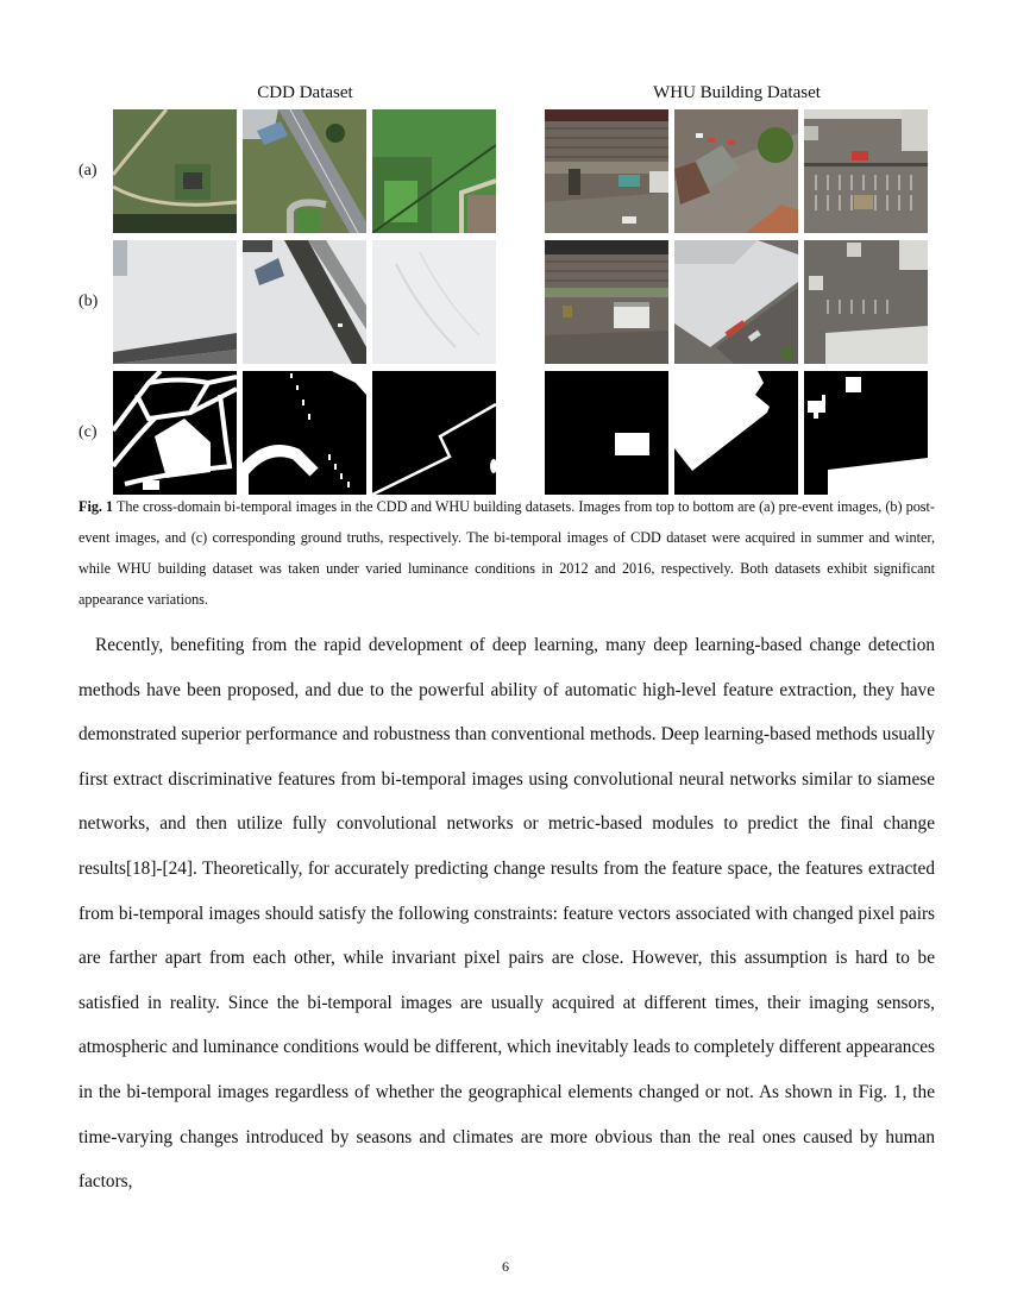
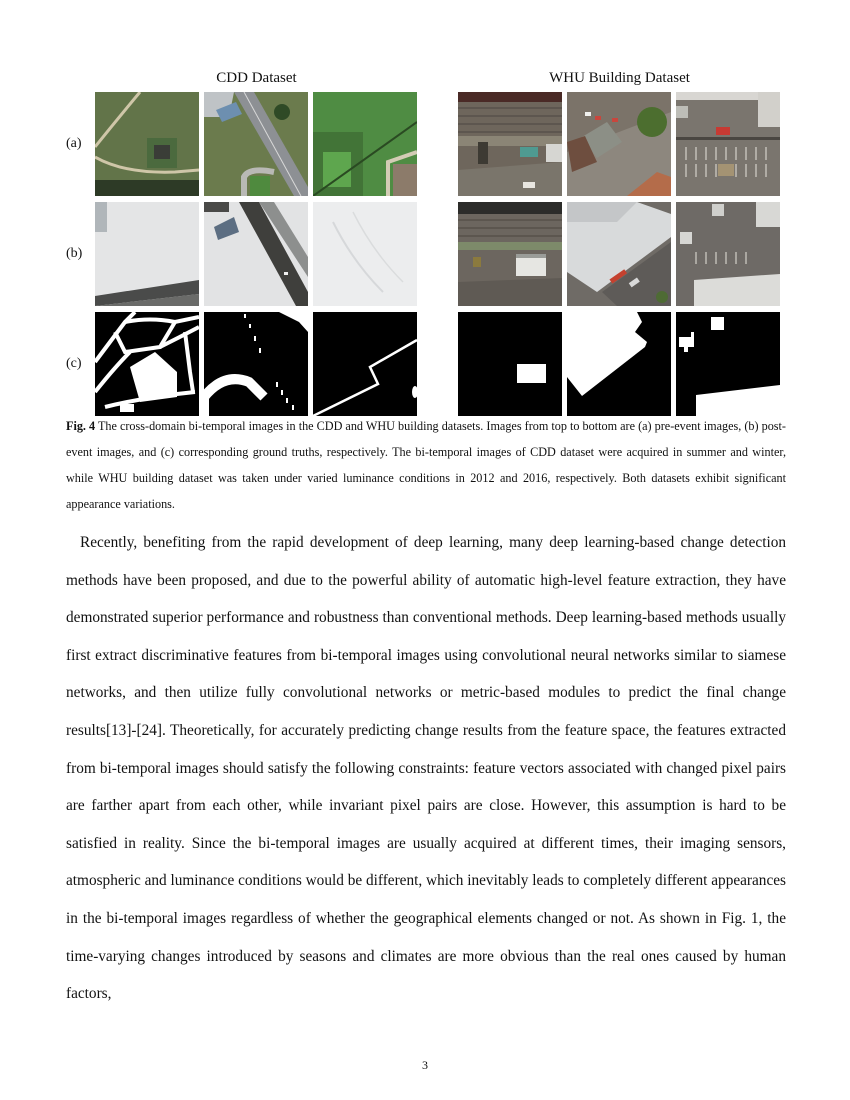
  CDD Dataset
  WHU Building Dataset
  (a)
  (b)
  (c)
- Fig. 1 The cross-domain bi-temporal images in the CDD and WHU building datasets. Images from top to bottom are (a) pre-event images, (b) post-event images, and (c) corresponding ground truths, respectively. The bi-temporal images of CDD dataset were acquired in summer and winter, while WHU building dataset was taken under varied luminance conditions in 2012 and 2016, respectively. Both datasets exhibit significant appearance variations.
+ Fig. 4 The cross-domain bi-temporal images in the CDD and WHU building datasets. Images from top to bottom are (a) pre-event images, (b) post-event images, and (c) corresponding ground truths, respectively. The bi-temporal images of CDD dataset were acquired in summer and winter, while WHU building dataset was taken under varied luminance conditions in 2012 and 2016, respectively. Both datasets exhibit significant appearance variations.
- Recently, benefiting from the rapid development of deep learning, many deep learning-based change detection methods have been proposed, and due to the powerful ability of automatic high-level feature extraction, they have demonstrated superior performance and robustness than conventional methods. Deep learning-based methods usually first extract discriminative features from bi-temporal images using convolutional neural networks similar to siamese networks, and then utilize fully convolutional networks or metric-based modules to predict the final change results[18]-[24]. Theoretically, for accurately predicting change results from the feature space, the features extracted from bi-temporal images should satisfy the following constraints: feature vectors associated with changed pixel pairs are farther apart from each other, while invariant pixel pairs are close. However, this assumption is hard to be satisfied in reality. Since the bi-temporal images are usually acquired at different times, their imaging sensors, atmospheric and luminance conditions would be different, which inevitably leads to completely different appearances in the bi-temporal images regardless of whether the geographical elements changed or not. As shown in Fig. 1, the time-varying changes introduced by seasons and climates are more obvious than the real ones caused by human factors,
+ Recently, benefiting from the rapid development of deep learning, many deep learning-based change detection methods have been proposed, and due to the powerful ability of automatic high-level feature extraction, they have demonstrated superior performance and robustness than conventional methods. Deep learning-based methods usually first extract discriminative features from bi-temporal images using convolutional neural networks similar to siamese networks, and then utilize fully convolutional networks or metric-based modules to predict the final change results[13]-[24]. Theoretically, for accurately predicting change results from the feature space, the features extracted from bi-temporal images should satisfy the following constraints: feature vectors associated with changed pixel pairs are farther apart from each other, while invariant pixel pairs are close. However, this assumption is hard to be satisfied in reality. Since the bi-temporal images are usually acquired at different times, their imaging sensors, atmospheric and luminance conditions would be different, which inevitably leads to completely different appearances in the bi-temporal images regardless of whether the geographical elements changed or not. As shown in Fig. 1, the time-varying changes introduced by seasons and climates are more obvious than the real ones caused by human factors,
- 6
+ 3
